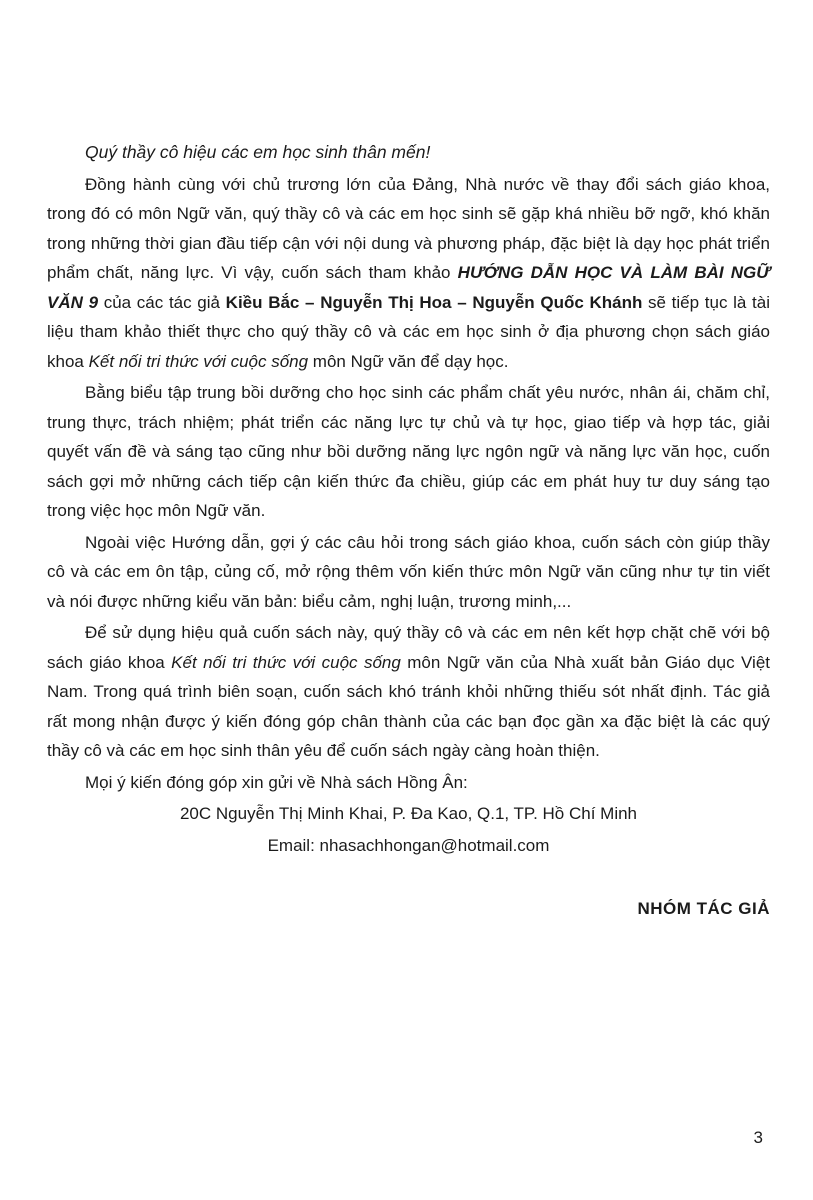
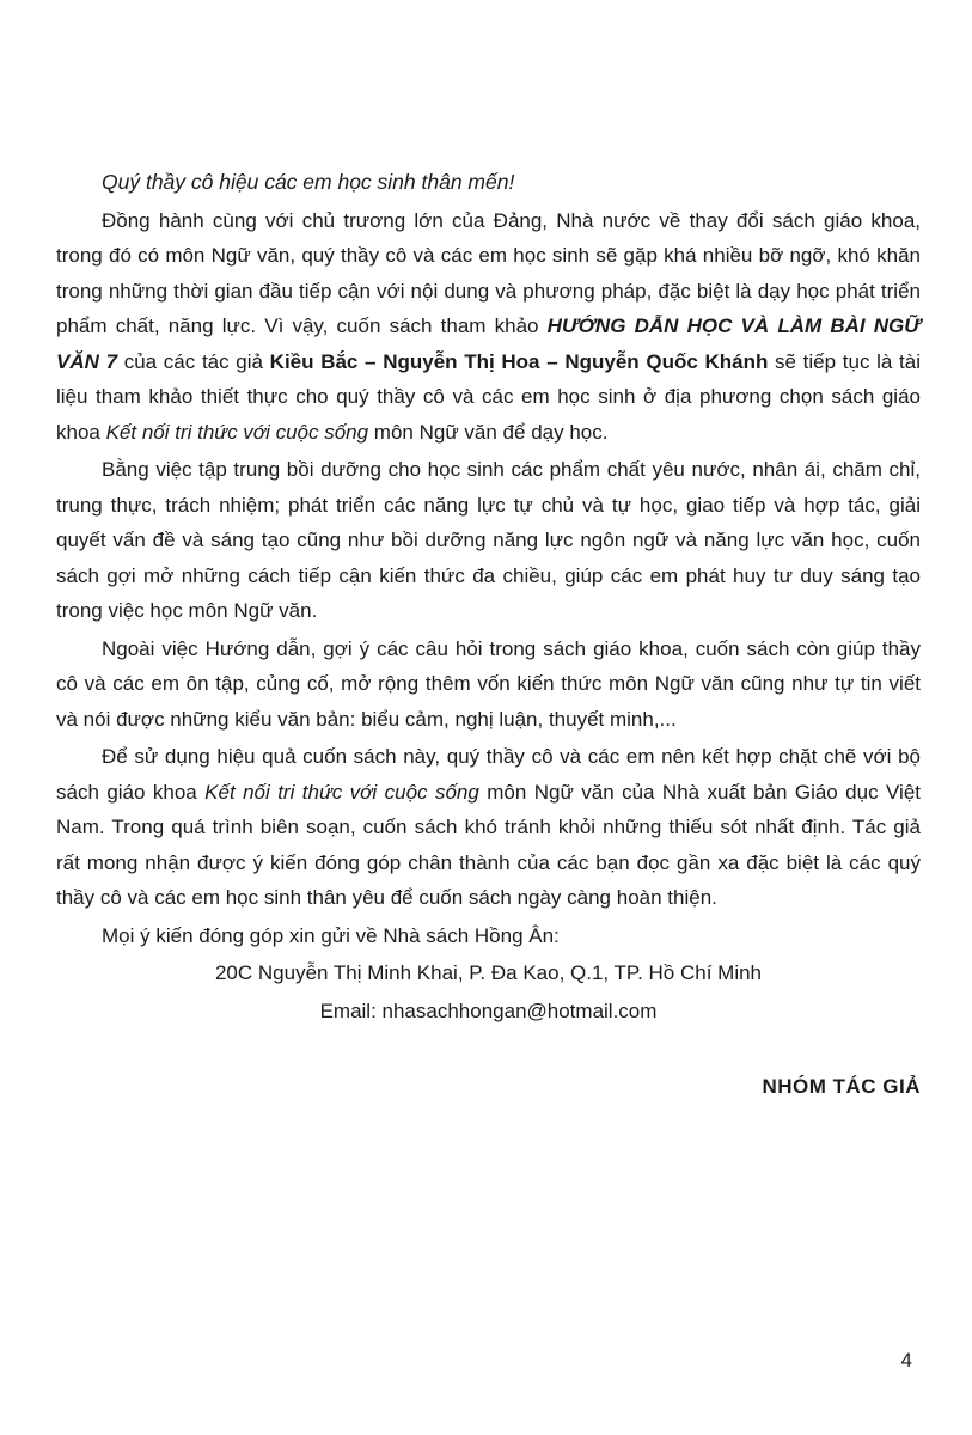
  Quý thầy cô hiệu các em học sinh thân mến!
- Đồng hành cùng với chủ trương lớn của Đảng, Nhà nước về thay đổi sách giáo khoa, trong đó có môn Ngữ văn, quý thầy cô và các em học sinh sẽ gặp khá nhiều bỡ ngỡ, khó khăn trong những thời gian đầu tiếp cận với nội dung và phương pháp, đặc biệt là dạy học phát triển phẩm chất, năng lực. Vì vậy, cuốn sách tham khảo HƯỚNG DẪN HỌC VÀ LÀM BÀI NGỮ VĂN 9 của các tác giả Kiều Bắc – Nguyễn Thị Hoa – Nguyễn Quốc Khánh sẽ tiếp tục là tài liệu tham khảo thiết thực cho quý thầy cô và các em học sinh ở địa phương chọn sách giáo khoa Kết nối tri thức với cuộc sống môn Ngữ văn để dạy học.
+ Đồng hành cùng với chủ trương lớn của Đảng, Nhà nước về thay đổi sách giáo khoa, trong đó có môn Ngữ văn, quý thầy cô và các em học sinh sẽ gặp khá nhiều bỡ ngỡ, khó khăn trong những thời gian đầu tiếp cận với nội dung và phương pháp, đặc biệt là dạy học phát triển phẩm chất, năng lực. Vì vậy, cuốn sách tham khảo HƯỚNG DẪN HỌC VÀ LÀM BÀI NGỮ VĂN 7 của các tác giả Kiều Bắc – Nguyễn Thị Hoa – Nguyễn Quốc Khánh sẽ tiếp tục là tài liệu tham khảo thiết thực cho quý thầy cô và các em học sinh ở địa phương chọn sách giáo khoa Kết nối tri thức với cuộc sống môn Ngữ văn để dạy học.
- Bằng biểu tập trung bồi dưỡng cho học sinh các phẩm chất yêu nước, nhân ái, chăm chỉ, trung thực, trách nhiệm; phát triển các năng lực tự chủ và tự học, giao tiếp và hợp tác, giải quyết vấn đề và sáng tạo cũng như bồi dưỡng năng lực ngôn ngữ và năng lực văn học, cuốn sách gợi mở những cách tiếp cận kiến thức đa chiều, giúp các em phát huy tư duy sáng tạo trong việc học môn Ngữ văn.
+ Bằng việc tập trung bồi dưỡng cho học sinh các phẩm chất yêu nước, nhân ái, chăm chỉ, trung thực, trách nhiệm; phát triển các năng lực tự chủ và tự học, giao tiếp và hợp tác, giải quyết vấn đề và sáng tạo cũng như bồi dưỡng năng lực ngôn ngữ và năng lực văn học, cuốn sách gợi mở những cách tiếp cận kiến thức đa chiều, giúp các em phát huy tư duy sáng tạo trong việc học môn Ngữ văn.
- Ngoài việc Hướng dẫn, gợi ý các câu hỏi trong sách giáo khoa, cuốn sách còn giúp thầy cô và các em ôn tập, củng cố, mở rộng thêm vốn kiến thức môn Ngữ văn cũng như tự tin viết và nói được những kiểu văn bản: biểu cảm, nghị luận, trương minh,...
+ Ngoài việc Hướng dẫn, gợi ý các câu hỏi trong sách giáo khoa, cuốn sách còn giúp thầy cô và các em ôn tập, củng cố, mở rộng thêm vốn kiến thức môn Ngữ văn cũng như tự tin viết và nói được những kiểu văn bản: biểu cảm, nghị luận, thuyết minh,...
  Để sử dụng hiệu quả cuốn sách này, quý thầy cô và các em nên kết hợp chặt chẽ với bộ sách giáo khoa Kết nối tri thức với cuộc sống môn Ngữ văn của Nhà xuất bản Giáo dục Việt Nam. Trong quá trình biên soạn, cuốn sách khó tránh khỏi những thiếu sót nhất định. Tác giả rất mong nhận được ý kiến đóng góp chân thành của các bạn đọc gần xa đặc biệt là các quý thầy cô và các em học sinh thân yêu để cuốn sách ngày càng hoàn thiện.
  Mọi ý kiến đóng góp xin gửi về Nhà sách Hồng Ân:
  20C Nguyễn Thị Minh Khai, P. Đa Kao, Q.1, TP. Hồ Chí Minh
  Email: nhasachhongan@hotmail.com
  NHÓM TÁC GIẢ
- 3
+ 4
